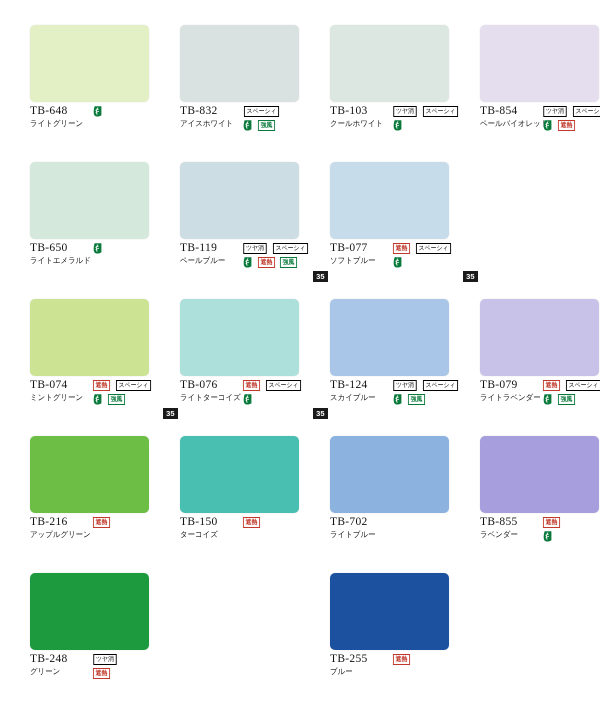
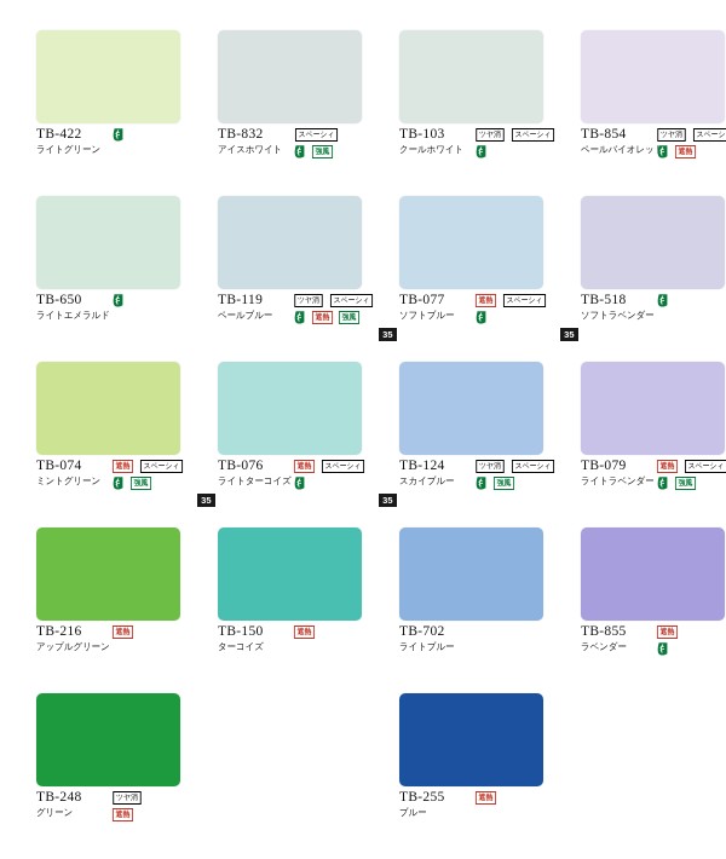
- TB-648
+ TB-422
  ライトグリーン
  TB-832
  アイスホワイト
  スペーシィ
  強風
  TB-103
  クールホワイト
  ツヤ消
  スペーシィ
  TB-854
  ペールバイオレッ
  ツヤ消
  スペーシ
  遮熱
  TB-650
  ライトエメラルド
  TB-119
  ペールブルー
  ツヤ消
  スペーシィ
  遮熱
  強風
  35
  TB-077
  ソフトブルー
  遮熱
  スペーシィ
  35
+ TB-518
+ ソフトラベンダー
  TB-074
  ミントグリーン
  遮熱
  スペーシィ
  強風
  35
  TB-076
  ライトターコイズ
  遮熱
  スペーシィ
  35
  TB-124
  スカイブルー
  ツヤ消
  スペーシィ
  強風
  TB-079
  ライトラベンダー
  遮熱
  スペーシィ
  強風
  TB-216
  アップルグリーン
  遮熱
  TB-150
  ターコイズ
  遮熱
  TB-702
  ライトブルー
  TB-855
  ラベンダー
  遮熱
  TB-248
  グリーン
  ツヤ消
  遮熱
  TB-255
  ブルー
  遮熱
